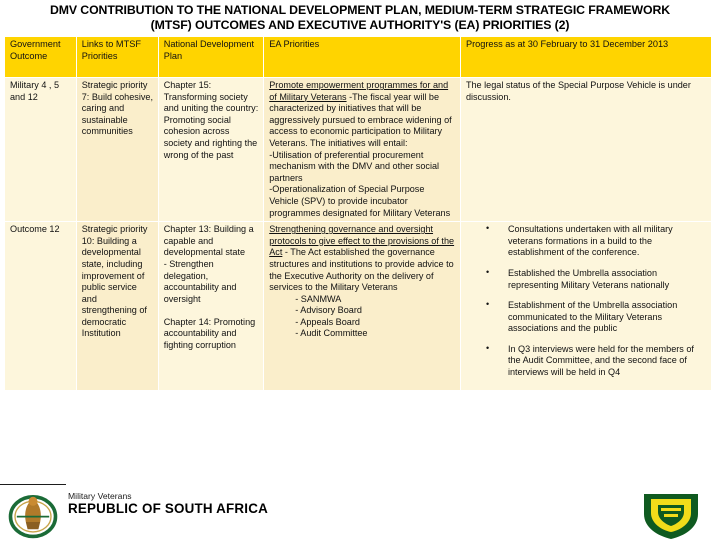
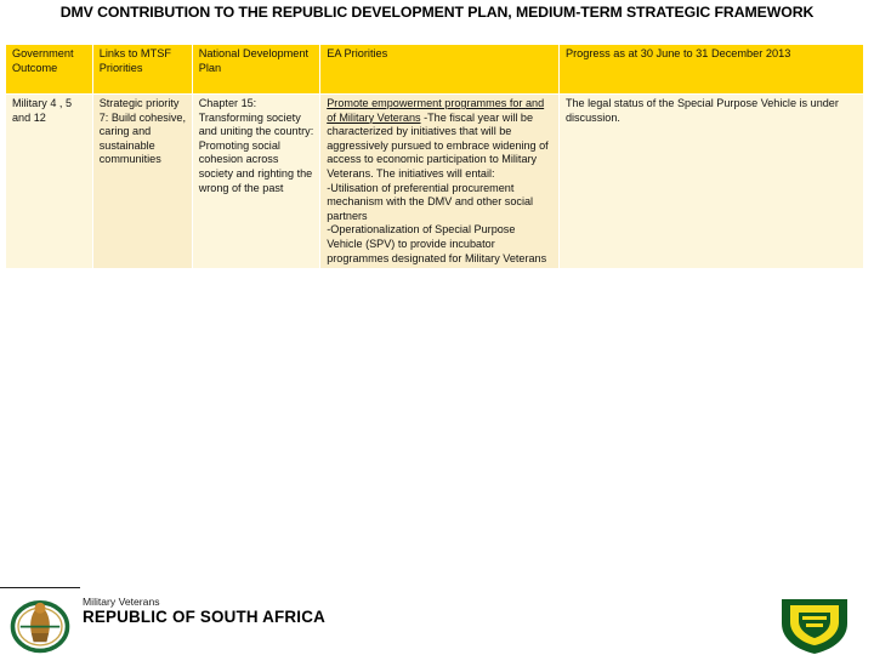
- DMV CONTRIBUTION TO THE NATIONAL DEVELOPMENT PLAN, MEDIUM-TERM STRATEGIC FRAMEWORK
+ DMV CONTRIBUTION TO THE REPUBLIC DEVELOPMENT PLAN, MEDIUM-TERM STRATEGIC FRAMEWORK
- (MTSF) OUTCOMES AND EXECUTIVE AUTHORITY'S (EA) PRIORITIES (2)
- Government Outcome	Links to MTSF Priorities	National Development Plan	EA Priorities	Progress as at 30 February to 31 December 2013
+ Government Outcome	Links to MTSF Priorities	National Development Plan	EA Priorities	Progress as at 30 June to 31 December 2013
  Military 4 , 5 and 12	Strategic priority 7: Build cohesive, caring and sustainable communities	Chapter 15: Transforming society and uniting the country: Promoting social cohesion across society and righting the wrong of the past	Promote empowerment programmes for and of Military Veterans -The fiscal year will be characterized by initiatives that will be aggressively pursued to embrace widening of access to economic participation to Military Veterans. The initiatives will entail: -Utilisation of preferential procurement mechanism with the DMV and other social partners -Operationalization of Special Purpose Vehicle (SPV) to provide incubator programmes designated for Military Veterans	The legal status of the Special Purpose Vehicle is under discussion.
- Outcome 12	Strategic priority 10: Building a developmental state, including improvement of public service and strengthening of democratic Institution	Chapter 13: Building a capable and developmental state - Strengthen delegation, accountability and oversight Chapter 14: Promoting accountability and fighting corruption	Strengthening governance and oversight protocols to give effect to the provisions of the Act - The Act established the governance structures and institutions to provide advice to the Executive Authority on the delivery of services to the Military Veterans - SANMWA - Advisory Board - Appeals Board - Audit Committee	Consultations undertaken with all military veterans formations in a build to the establishment of the conference. Established the Umbrella association representing Military Veterans nationally Establishment of the Umbrella association communicated to the Military Veterans associations and the public In Q3 interviews were held for the members of the Audit Committee, and the second face of interviews will be held in Q4
  Military Veterans
  REPUBLIC OF SOUTH AFRICA
